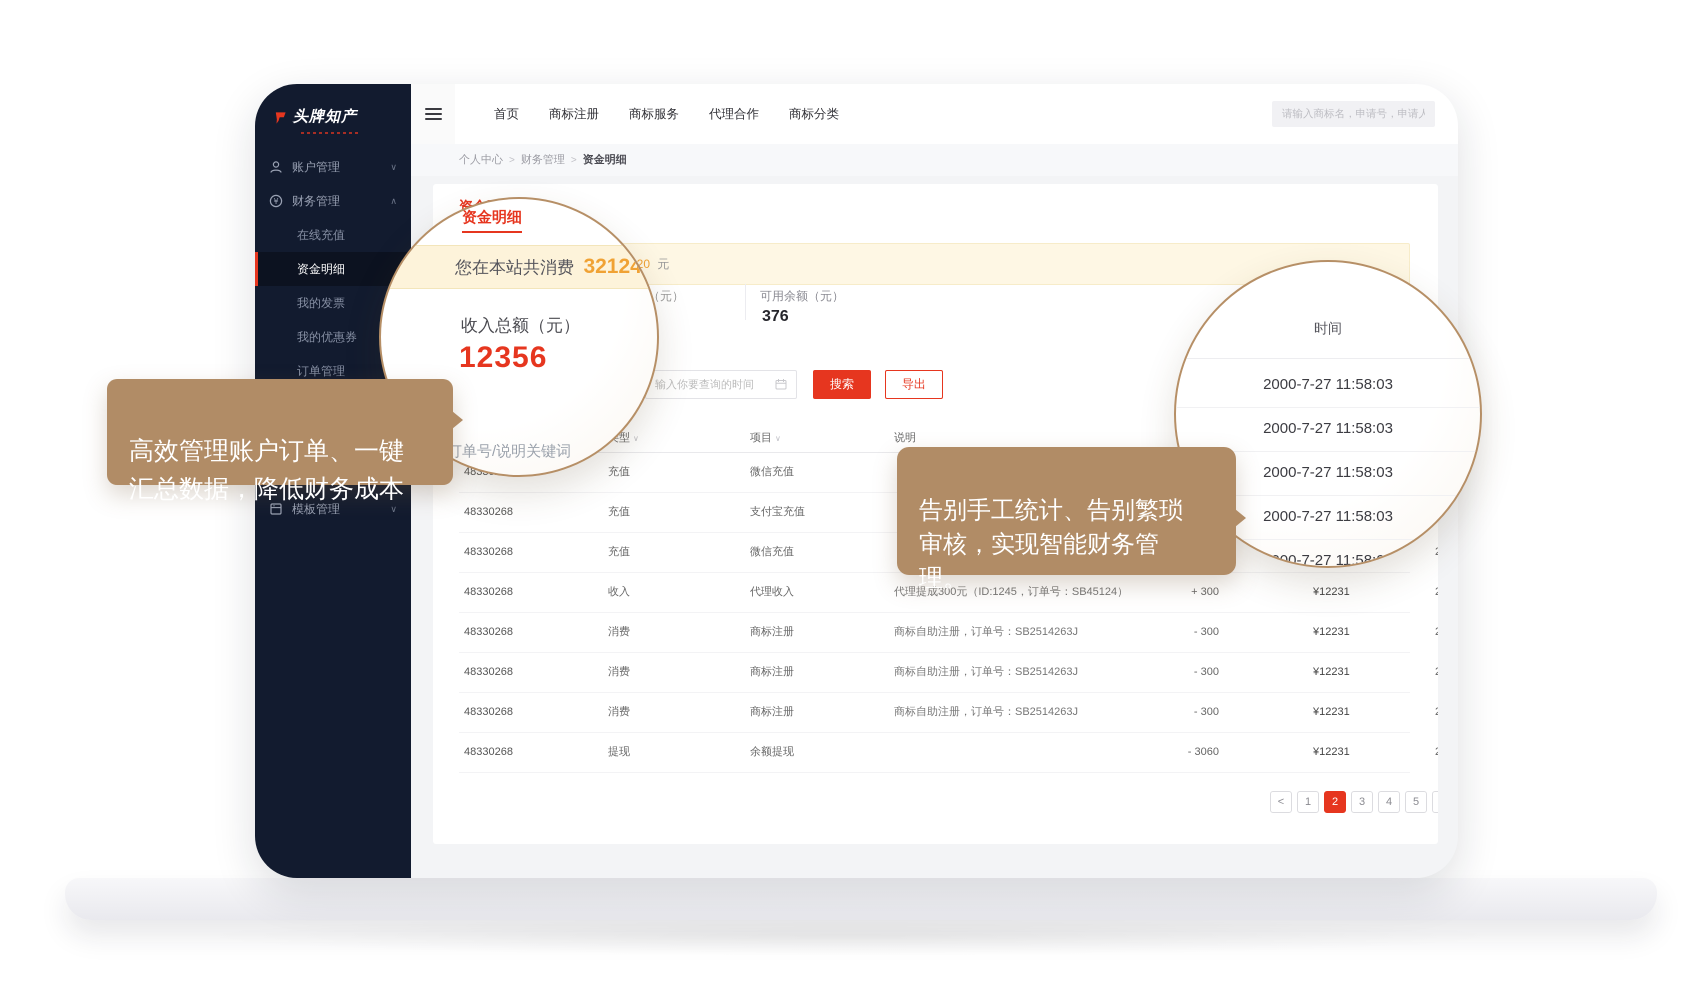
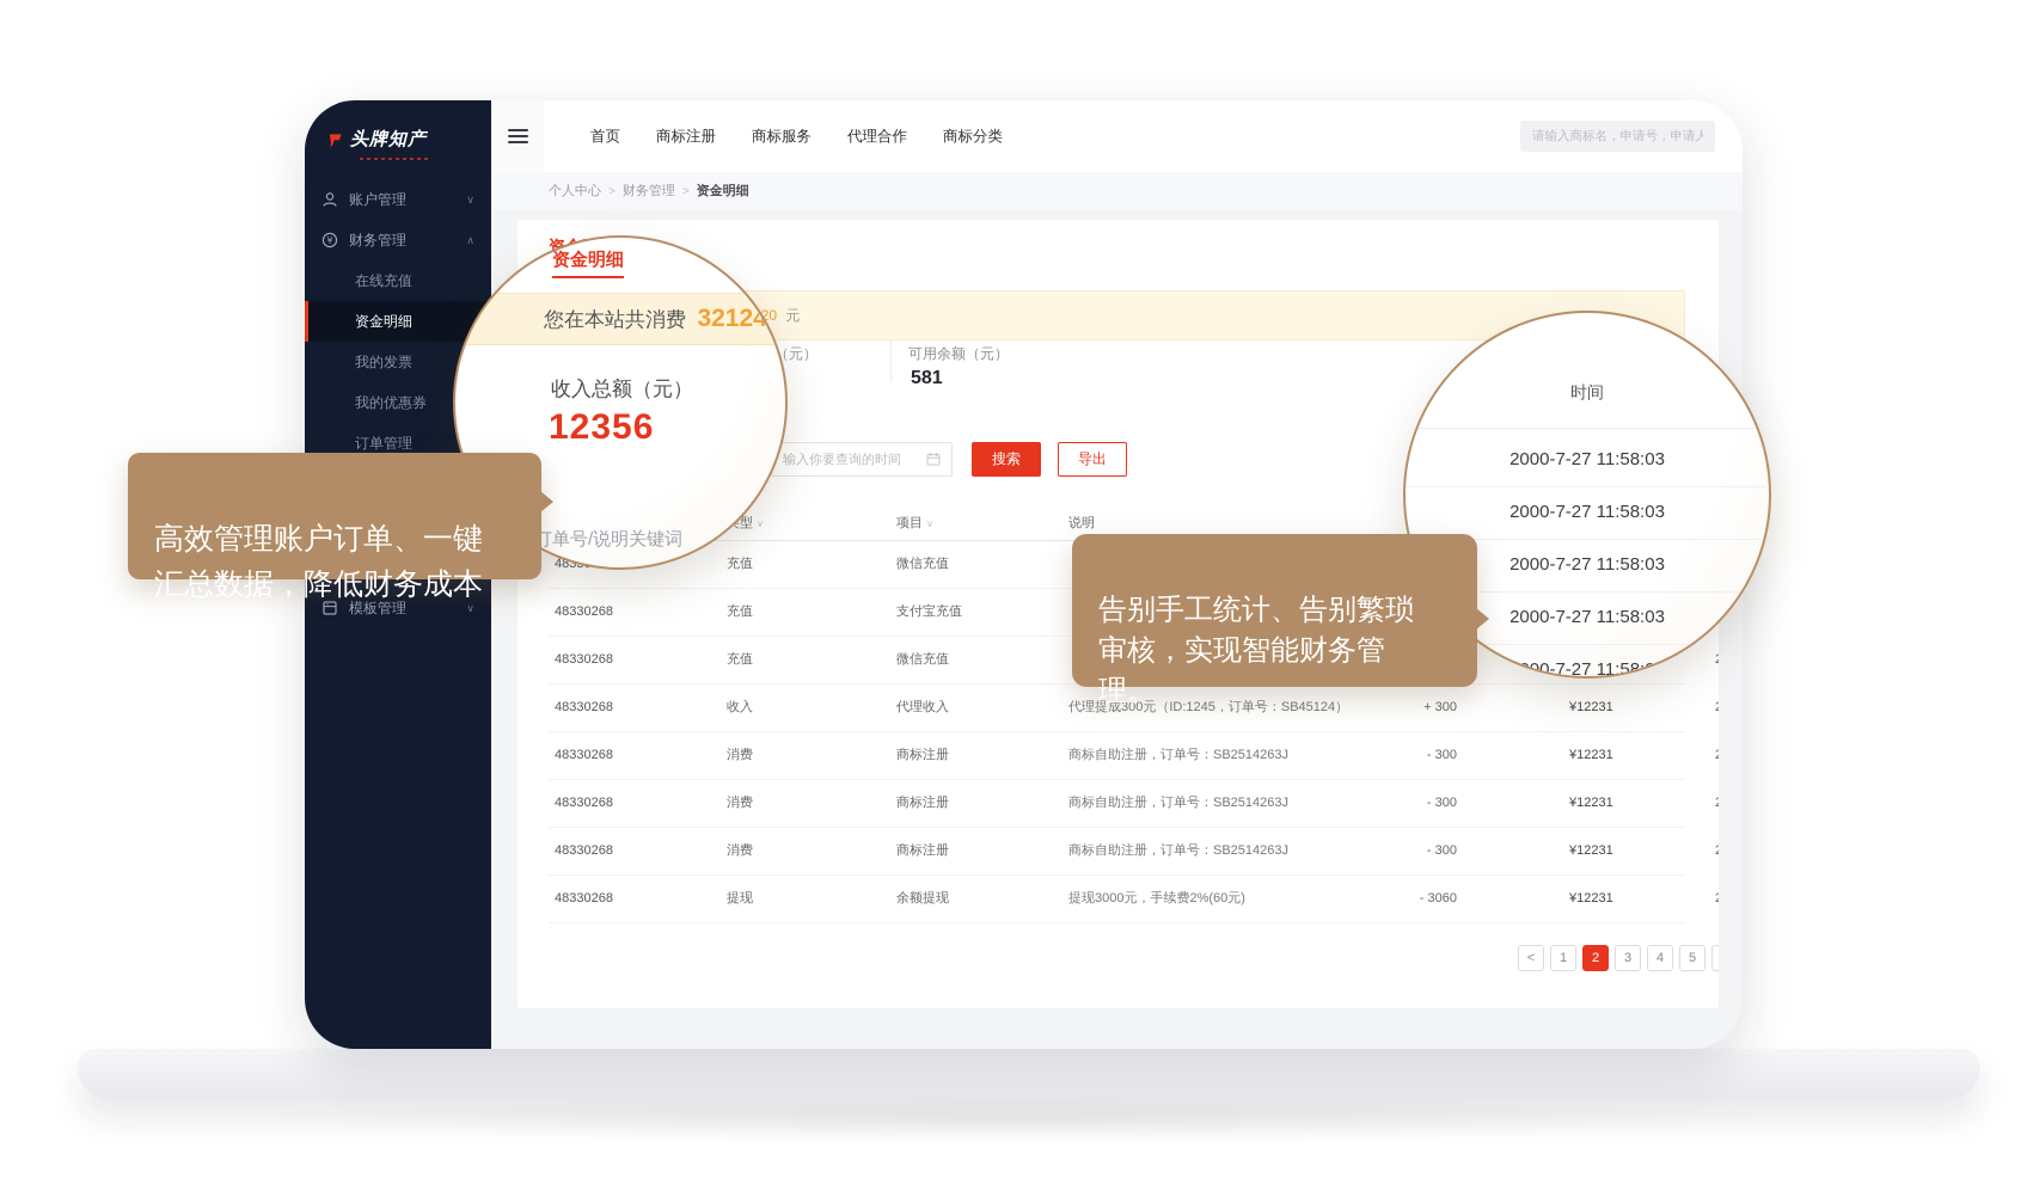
  头牌知产
  账户管理
  ∨
  ¥
  财务管理
  ∧
  在线充值
  资金明细
  我的发票
  我的优惠券
  订单管理
  模板管理
  ∨
  首页
  商标注册
  商标服务
  代理合作
  商标分类
  请输入商标名，申请号，申请人
  个人中心
  >
  财务管理
  >
  资金明细
  （元）
  可用余额（元）
- 376
+ 581
  输入你要查询的时间
  搜索
  导出
  项目 ∨
  说明
  充值
  微信充值
  48330268
  充值
  支付宝充值
  48330268
  充值
  微信充值
  48330268
  收入
  代理收入
  代理（ID:1245，订单号：SB45124）
  + 300
  ¥12231
  48330268
  消费
  商标注册
  商标自助注册，订单号：SB2514263J
  - 300
  ¥12231
  48330268
  消费
  商标注册
  商标自助注册，订单号：SB2514263J
  - 300
  ¥12231
  48330268
  消费
  商标注册
  商标自助注册，订单号：SB2514263J
  - 300
  ¥12231
  48330268
  提现
  余额提现
+ 提现3000元，手续费2%(60元)
  - 3060
  ¥12231
  <
  1
  2
  3
  4
  5
  资金明细
  您在本站共消费 32124
  收入总额（元）
  12356
  订单号/说明关键词
  时间
  2000-7-27 11:58:03
  2000-7-27 11:58:03
  2000-7-27 11:58:03
  2000-7-27 11:58:03
  2000-7-27 11:58:03
  高效管理账户订单、一键
  汇总数据，降低财务成本
  告别手工统计、告别繁琐
  审核，实现智能财务管
  理。
